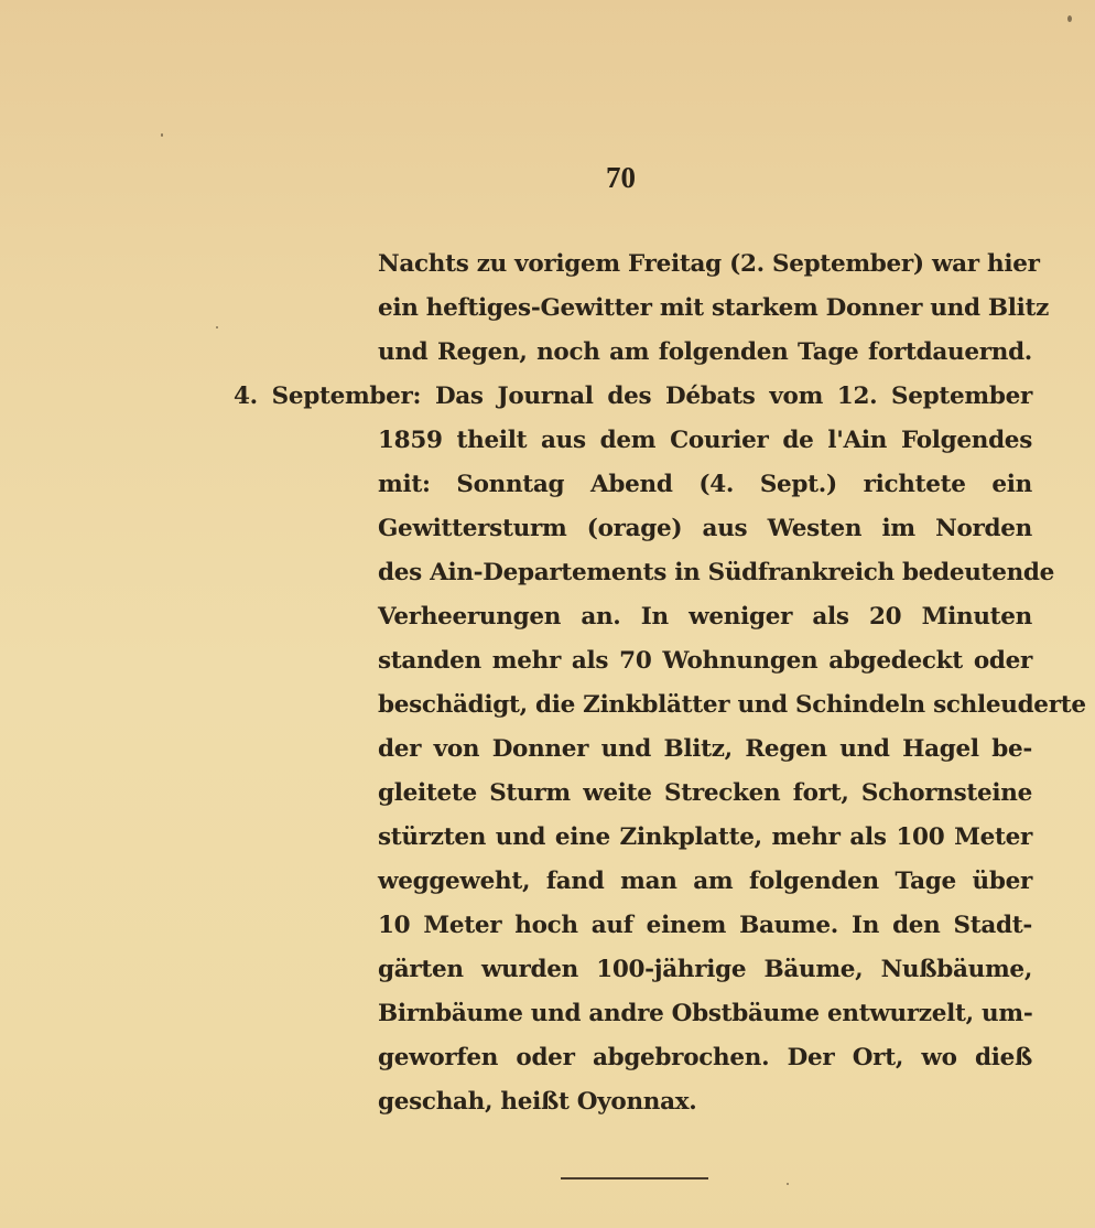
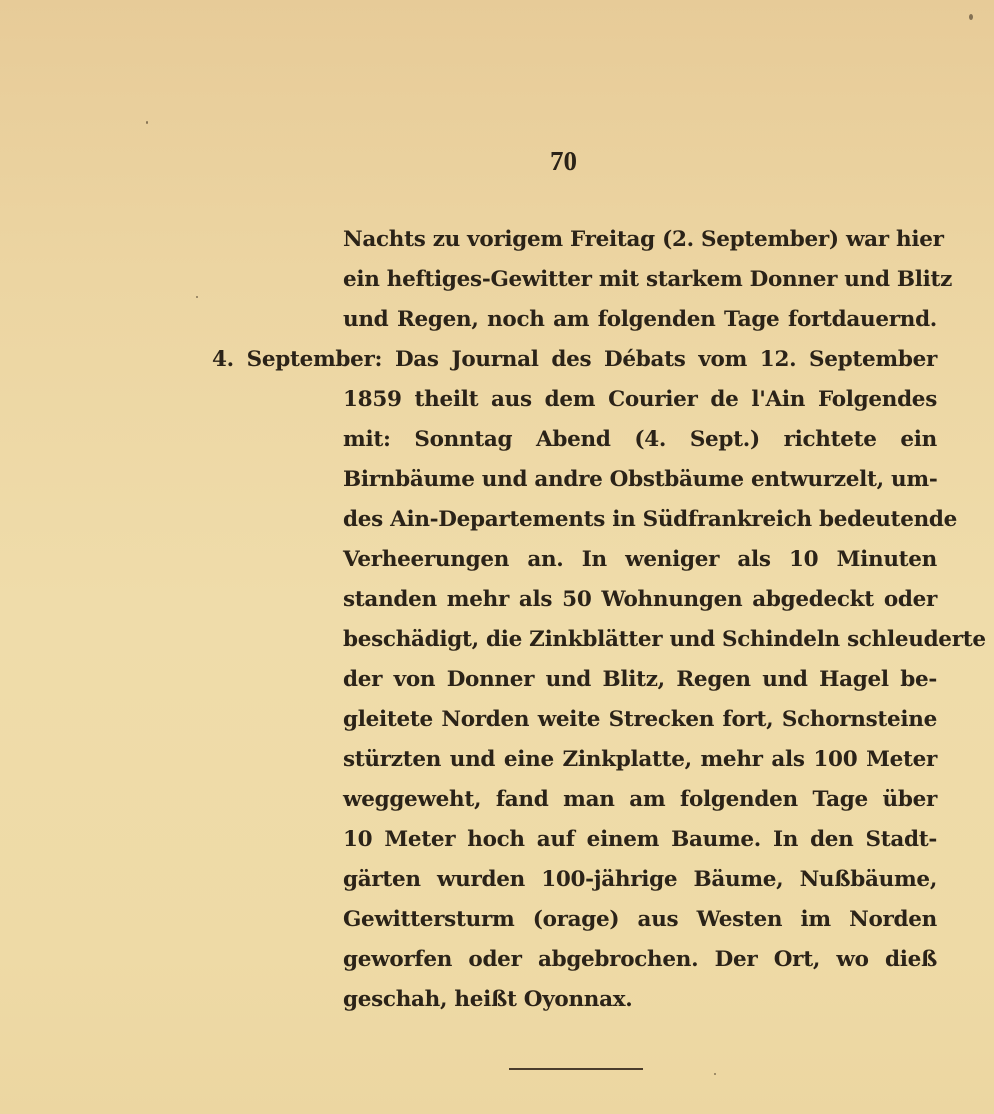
  70
  Nachts zu vorigem Freitag (2. September) war hier
  ein heftiges-Gewitter mit starkem Donner und Blitz
  und Regen, noch am folgenden Tage fortdauernd.
  4. September: Das Journal des Débats vom 12. September
  1859 theilt aus dem Courier de l'Ain Folgendes
  mit: Sonntag Abend (4. Sept.) richtete ein
- Gewittersturm (orage) aus Westen im Norden
+ Birnbäume und andre Obstbäume entwurzelt, um-
  des Ain-Departements in Südfrankreich bedeutende
- Verheerungen an. In weniger als 20 Minuten
+ Verheerungen an. In weniger als 10 Minuten
- standen mehr als 70 Wohnungen abgedeckt oder
+ standen mehr als 50 Wohnungen abgedeckt oder
  beschädigt, die Zinkblätter und Schindeln schleuderte
  der von Donner und Blitz, Regen und Hagel be-
- gleitete Sturm weite Strecken fort, Schornsteine
+ gleitete Norden weite Strecken fort, Schornsteine
  stürzten und eine Zinkplatte, mehr als 100 Meter
  weggeweht, fand man am folgenden Tage über
  10 Meter hoch auf einem Baume. In den Stadt-
  gärten wurden 100-jährige Bäume, Nußbäume,
- Birnbäume und andre Obstbäume entwurzelt, um-
+ Gewittersturm (orage) aus Westen im Norden
  geworfen oder abgebrochen. Der Ort, wo dieß
  geschah, heißt Oyonnax.
